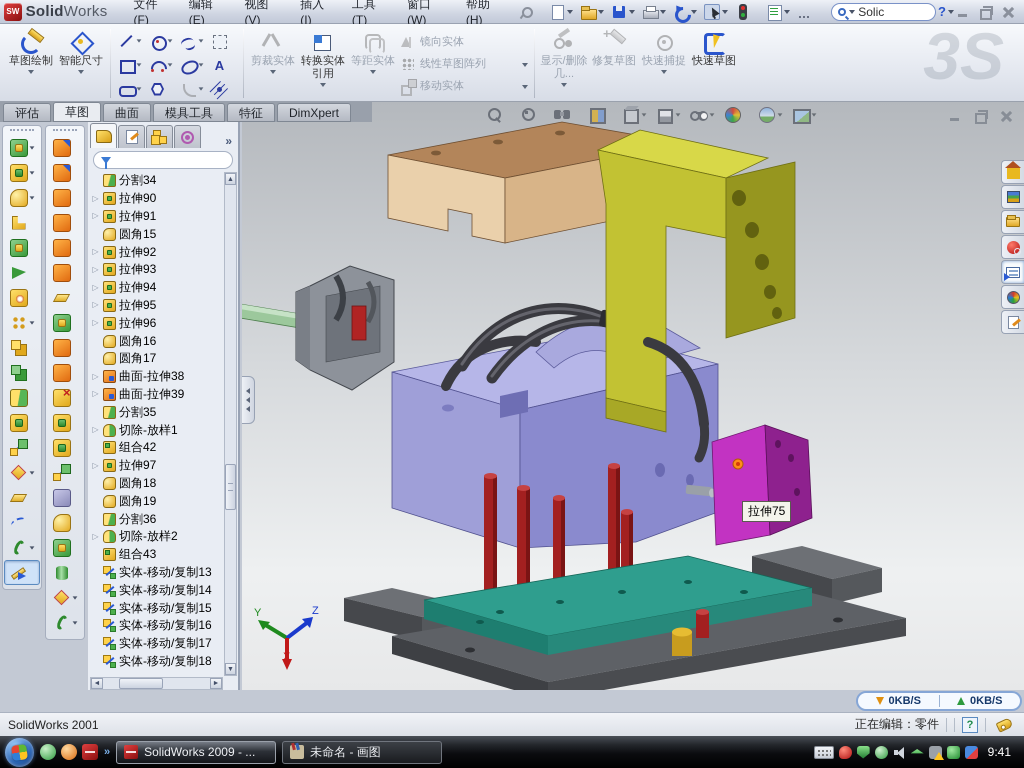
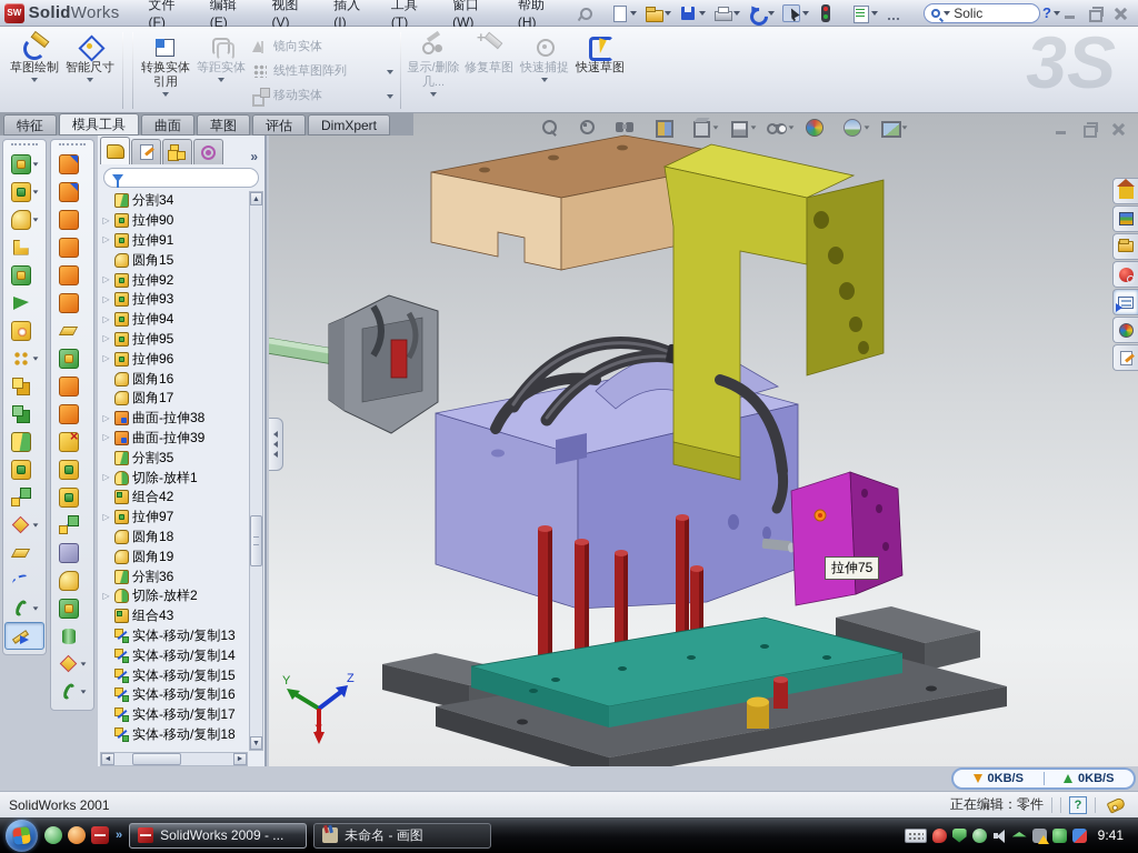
  SW
  SolidWorks
  文件(F)
  编辑(E)
  视图(V)
  插入(I)
  工具(T)
  窗口(W)
  帮助(H)
  Solic
  ?
  草图绘制
  智能尺寸
- A
- 剪裁实体
  转换实体引用
  等距实体
  镜向实体
  线性草图阵列
  移动实体
  显示/删除几...
  修复草图
  快速捕捉
  快速草图
  3S
- 评估
+ 特征
- 草图
+ 模具工具
  曲面
- 模具工具
+ 草图
- 特征
+ 评估
  DimXpert
  Y
  Z
  X
  拉伸75
  »
  分割34
  ▷
  拉伸90
  ▷
  拉伸91
  圆角15
  ▷
  拉伸92
  ▷
  拉伸93
  ▷
  拉伸94
  ▷
  拉伸95
  ▷
  拉伸96
  圆角16
  圆角17
  ▷
  曲面-拉伸38
  ▷
  曲面-拉伸39
  分割35
  ▷
  切除-放样1
  组合42
  ▷
  拉伸97
  圆角18
  圆角19
  分割36
  ▷
  切除-放样2
  组合43
  实体-移动/复制13
  实体-移动/复制14
  实体-移动/复制15
  实体-移动/复制16
  实体-移动/复制17
  实体-移动/复制18
  0KB/S
  0KB/S
  SolidWorks 2001
  正在编辑：零件
  ?
  »
  SolidWorks 2009 - ...
  未命名 - 画图
  9:41
